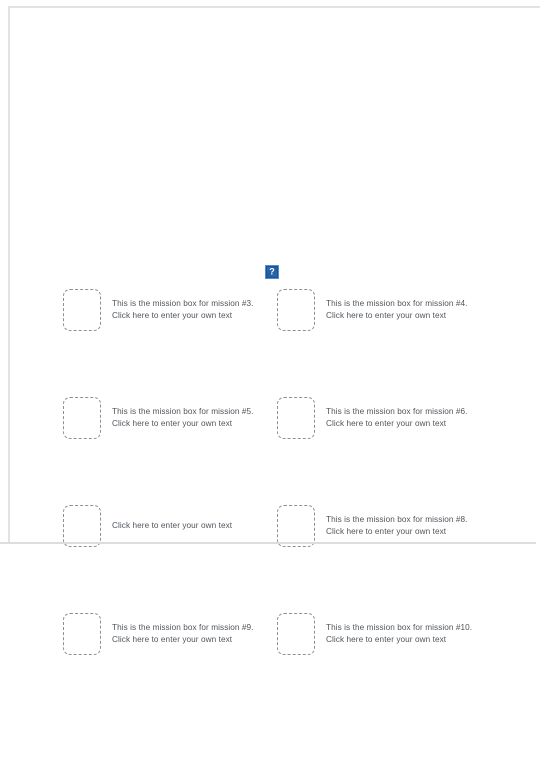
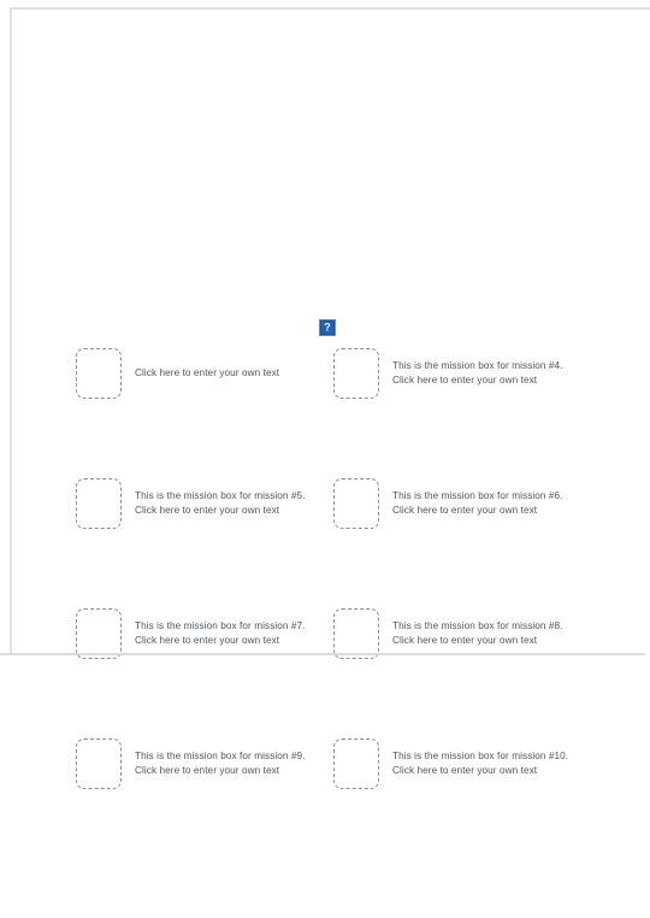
- This is the mission box for mission #3.
  Click here to enter your own text
  This is the mission box for mission #4.
  Click here to enter your own text
  This is the mission box for mission #5.
  Click here to enter your own text
  This is the mission box for mission #6.
  Click here to enter your own text
+ This is the mission box for mission #7.
  Click here to enter your own text
  This is the mission box for mission #8.
  Click here to enter your own text
  This is the mission box for mission #9.
  Click here to enter your own text
  This is the mission box for mission #10.
  Click here to enter your own text
  ?
